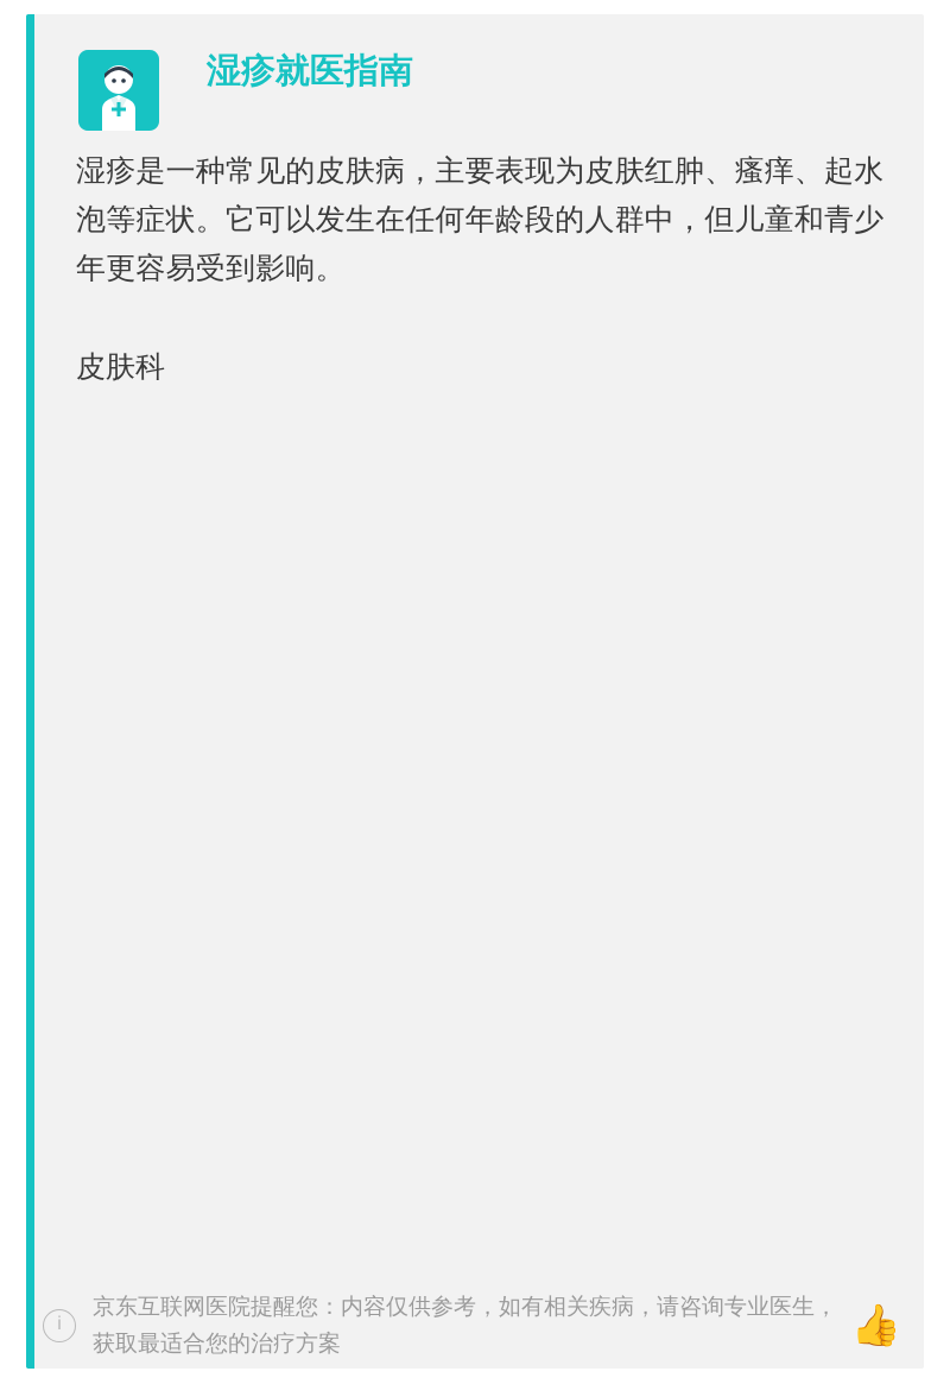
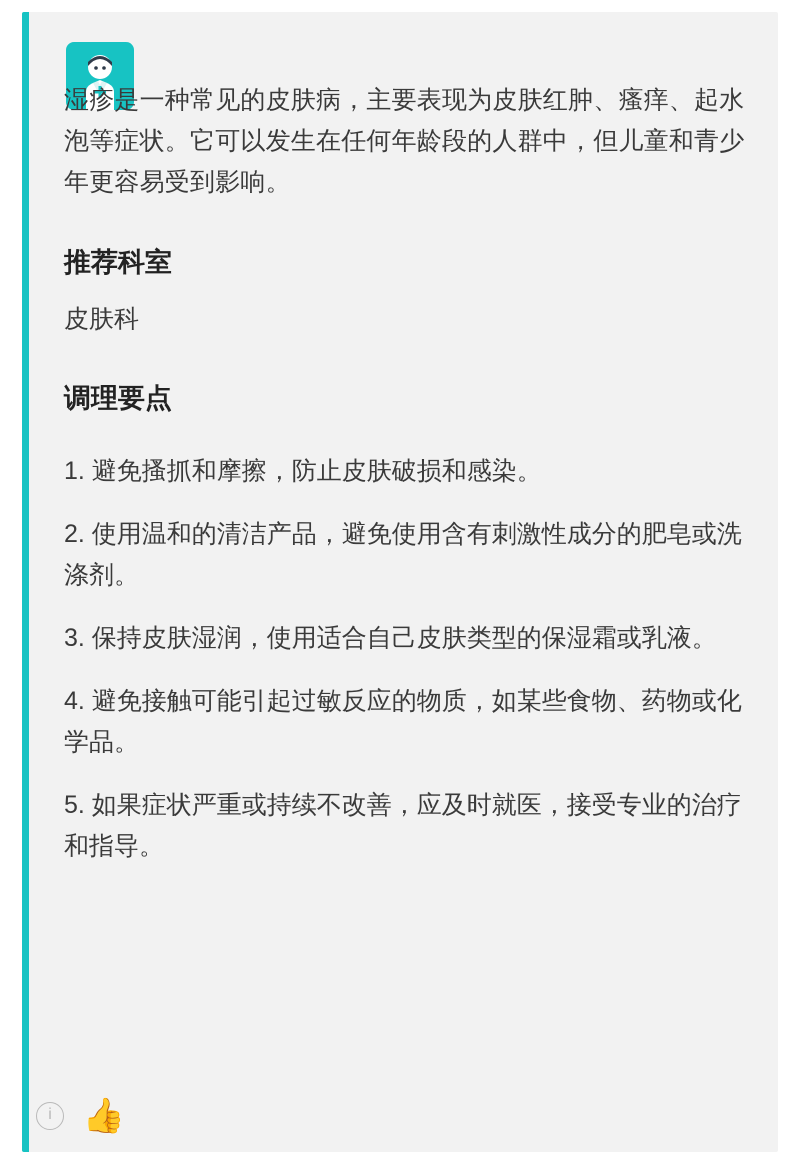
- 湿疹就医指南
  湿疹是一种常见的皮肤病，主要表现为皮肤红肿、瘙痒、起水泡等症状。它可以发生在任何年龄段的人群中，但儿童和青少年更容易受到影响。
+ 推荐科室
  皮肤科
+ 调理要点
+ 1. 避免搔抓和摩擦，防止皮肤破损和感染。
+ 2. 使用温和的清洁产品，避免使用含有刺激性成分的肥皂或洗涤剂。
+ 3. 保持皮肤湿润，使用适合自己皮肤类型的保湿霜或乳液。
+ 4. 避免接触可能引起过敏反应的物质，如某些食物、药物或化学品。
+ 5. 如果症状严重或持续不改善，应及时就医，接受专业的治疗和指导。
  i
- 京东互联网医院提醒您：内容仅供参考，如有相关疾病，请咨询专业医生，获取最适合您的治疗方案
  👍
